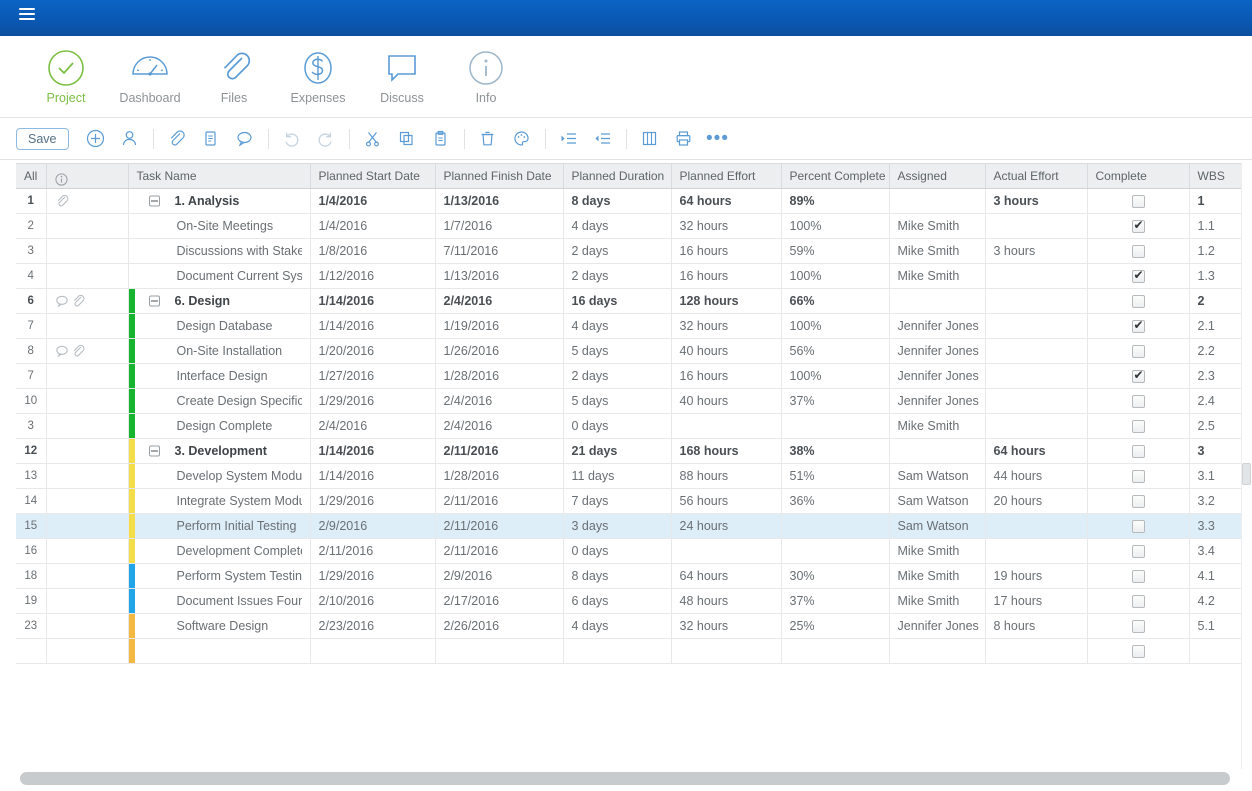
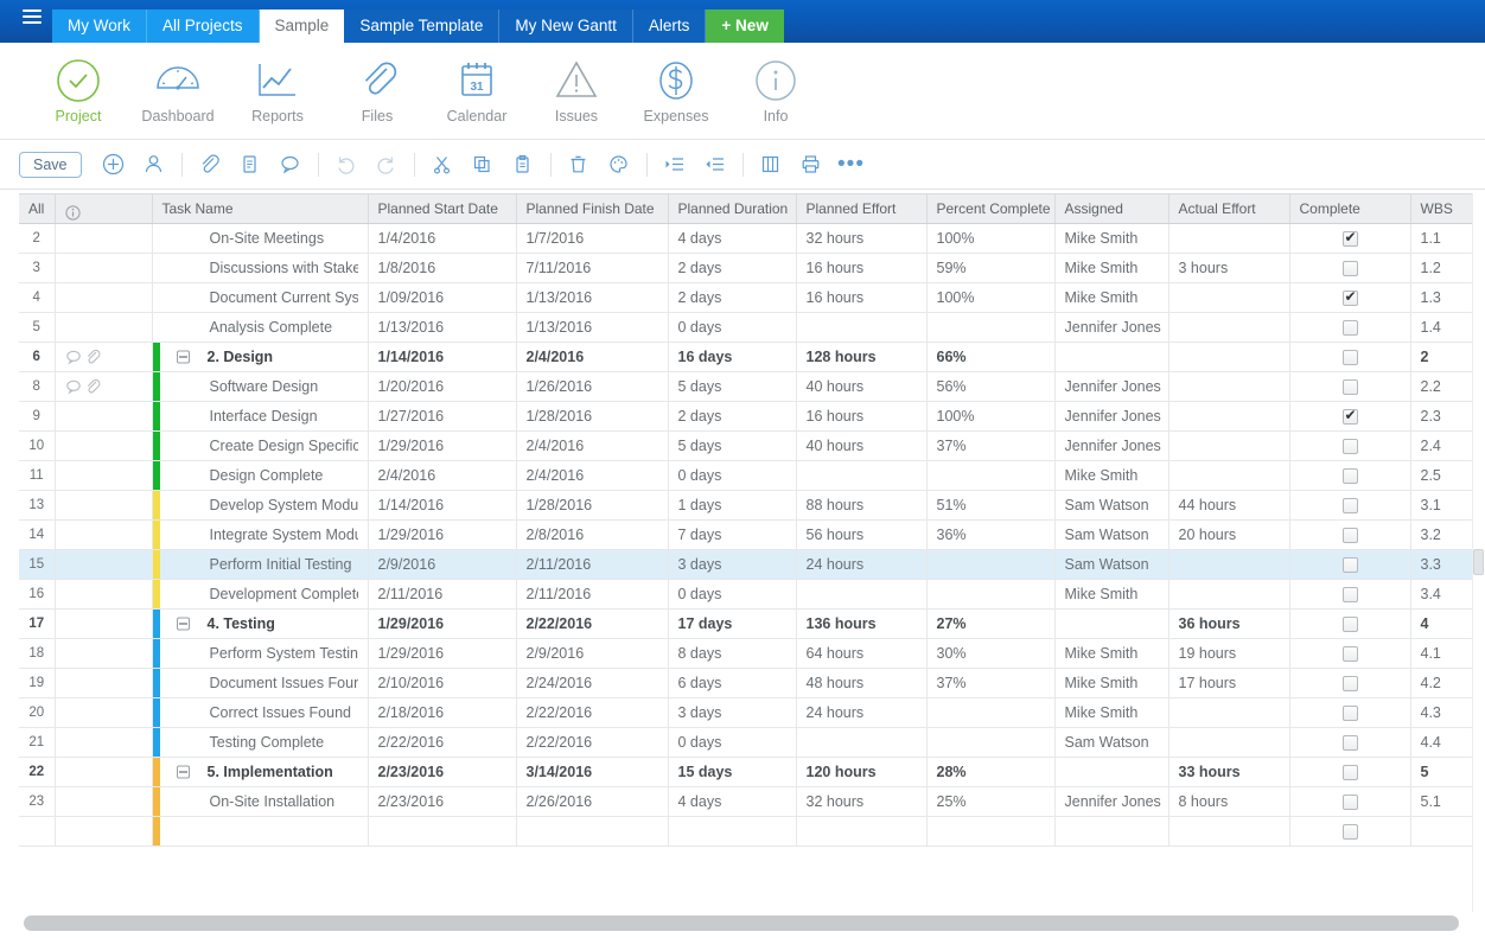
+ My Work
+ All Projects
+ Sample
+ Sample Template
+ My New Gantt
+ Alerts
+ + New
  Project
  Dashboard
+ Reports
  Files
+ 31
+ Calendar
+ Issues
  Expenses
- Discuss
  Info
  Save
  •••
  All		Task Name	Planned Start Date	Planned Finish Date	Planned Duration	Planned Effort	Percent Complete	Assigned	Actual Effort	Complete	WBS
- 1		1. Analysis	1/4/2016	1/13/2016	8 days	64 hours	89%		3 hours		1
  2		On-Site Meetings	1/4/2016	1/7/2016	4 days	32 hours	100%	Mike Smith			1.1
  3		Discussions with Stake	1/8/2016	7/11/2016	2 days	16 hours	59%	Mike Smith	3 hours		1.2
- 4		Document Current Sys	1/12/2016	1/13/2016	2 days	16 hours	100%	Mike Smith			1.3
+ 4		Document Current Sys	1/09/2016	1/13/2016	2 days	16 hours	100%	Mike Smith			1.3
+ 5		Analysis Complete	1/13/2016	1/13/2016	0 days			Jennifer Jones			1.4
- 6		6. Design	1/14/2016	2/4/2016	16 days	128 hours	66%				2
+ 6		2. Design	1/14/2016	2/4/2016	16 days	128 hours	66%				2
- 7		Design Database	1/14/2016	1/19/2016	4 days	32 hours	100%	Jennifer Jones			2.1
- 8		On-Site Installation	1/20/2016	1/26/2016	5 days	40 hours	56%	Jennifer Jones			2.2
+ 8		Software Design	1/20/2016	1/26/2016	5 days	40 hours	56%	Jennifer Jones			2.2
- 7		Interface Design	1/27/2016	1/28/2016	2 days	16 hours	100%	Jennifer Jones			2.3
+ 9		Interface Design	1/27/2016	1/28/2016	2 days	16 hours	100%	Jennifer Jones			2.3
  10		Create Design Specific	1/29/2016	2/4/2016	5 days	40 hours	37%	Jennifer Jones			2.4
- 3		Design Complete	2/4/2016	2/4/2016	0 days			Mike Smith			2.5
+ 11		Design Complete	2/4/2016	2/4/2016	0 days			Mike Smith			2.5
- 12		3. Development	1/14/2016	2/11/2016	21 days	168 hours	38%		64 hours		3
- 13		Develop System Modu	1/14/2016	1/28/2016	11 days	88 hours	51%	Sam Watson	44 hours		3.1
+ 13		Develop System Modu	1/14/2016	1/28/2016	1 days	88 hours	51%	Sam Watson	44 hours		3.1
- 14		Integrate System Mod	1/29/2016	2/11/2016	7 days	56 hours	36%	Sam Watson	20 hours		3.2
+ 14		Integrate System Mod	1/29/2016	2/8/2016	7 days	56 hours	36%	Sam Watson	20 hours		3.2
  15		Perform Initial Testing	2/9/2016	2/11/2016	3 days	24 hours		Sam Watson			3.3
  16		Development Complet	2/11/2016	2/11/2016	0 days			Mike Smith			3.4
+ 17		4. Testing	1/29/2016	2/22/2016	17 days	136 hours	27%		36 hours		4
  18		Perform System Testin	1/29/2016	2/9/2016	8 days	64 hours	30%	Mike Smith	19 hours		4.1
- 19		Document Issues Fou	2/10/2016	2/17/2016	6 days	48 hours	37%	Mike Smith	17 hours		4.2
+ 19		Document Issues Fou	2/10/2016	2/24/2016	6 days	48 hours	37%	Mike Smith	17 hours		4.2
+ 20		Correct Issues Found	2/18/2016	2/22/2016	3 days	24 hours		Mike Smith			4.3
+ 21		Testing Complete	2/22/2016	2/22/2016	0 days			Sam Watson			4.4
+ 22		5. Implementation	2/23/2016	3/14/2016	15 days	120 hours	28%		33 hours		5
- 23		Software Design	2/23/2016	2/26/2016	4 days	32 hours	25%	Jennifer Jones	8 hours		5.1
+ 23		On-Site Installation	2/23/2016	2/26/2016	4 days	32 hours	25%	Jennifer Jones	8 hours		5.1
